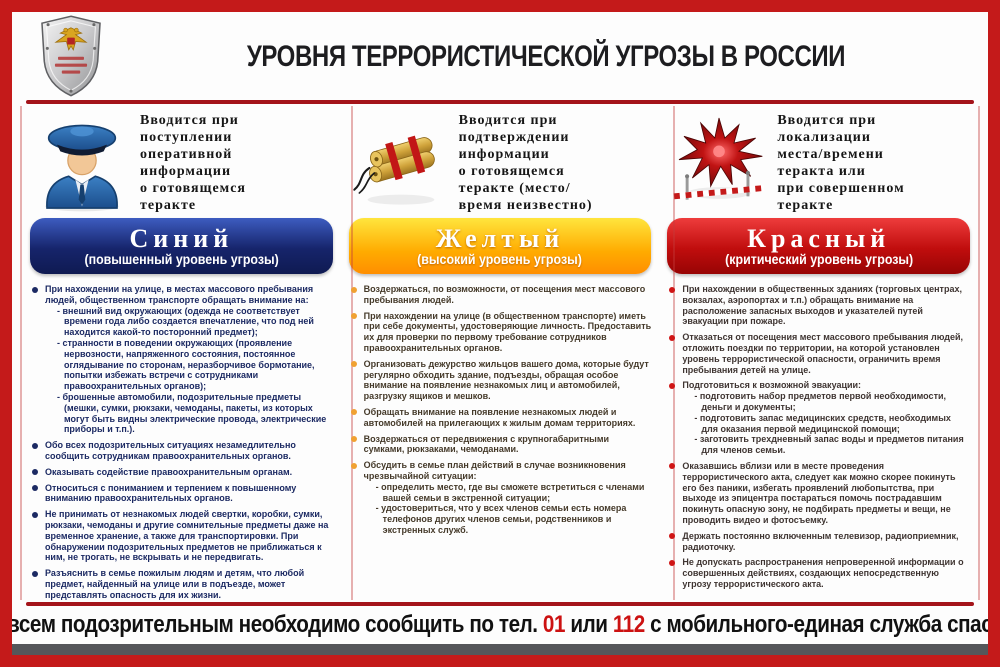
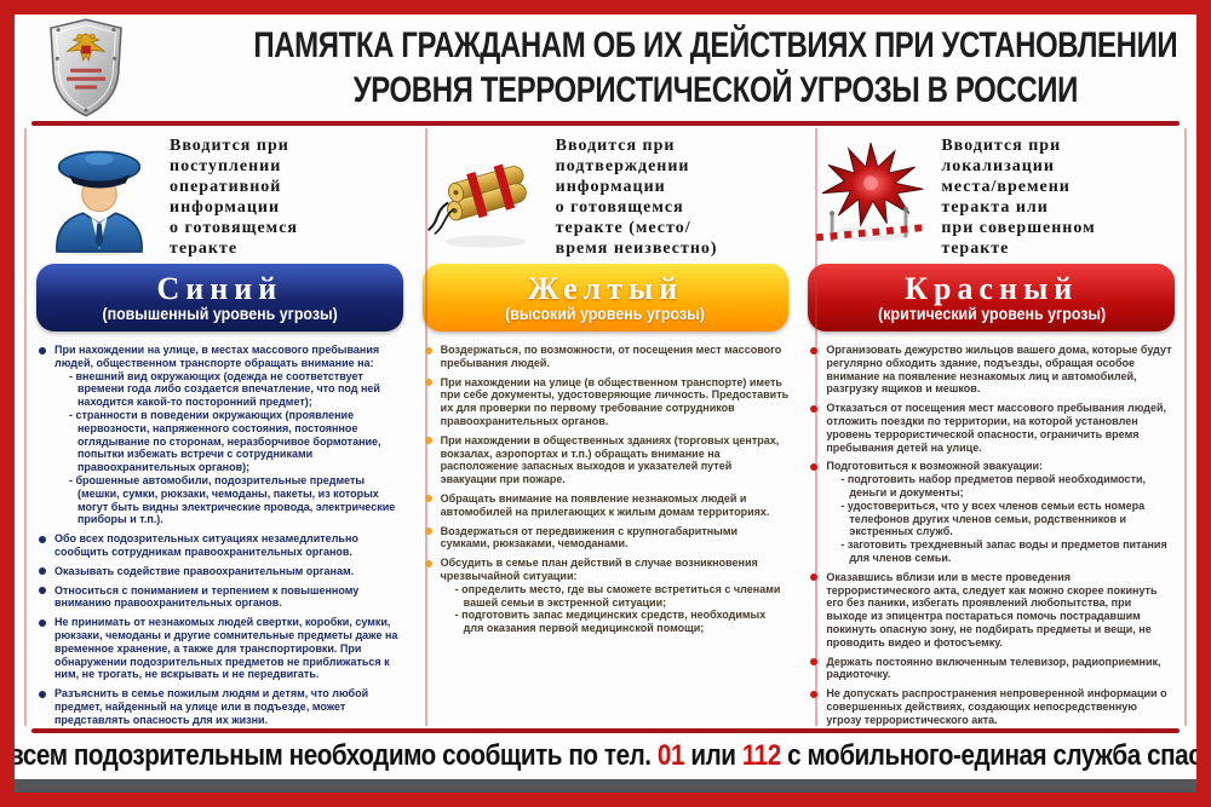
+ ПАМЯТКА ГРАЖДАНАМ ОБ ИХ ДЕЙСТВИЯХ ПРИ УСТАНОВЛЕНИИ
  УРОВНЯ ТЕРРОРИСТИЧЕСКОЙ УГРОЗЫ В РОССИИ
  Вводится при
  поступлении
  оперативной
  информации
  о готовящемся
  теракте
  Синий
  (повышенный уровень угрозы)
  При нахождении на улице, в местах массового пребывания людей, общественном транспорте обращать внимание на:
  - внешний вид окружающих (одежда не соответствует времени года либо создается впечатление, что под ней находится какой-то посторонний предмет);
  - странности в поведении окружающих (проявление нервозности, напряженного состояния, постоянное оглядывание по сторонам, неразборчивое бормотание, попытки избежать встречи с сотрудниками правоохранительных органов);
  - брошенные автомобили, подозрительные предметы (мешки, сумки, рюкзаки, чемоданы, пакеты, из которых могут быть видны электрические провода, электрические приборы и т.п.).
  Обо всех подозрительных ситуациях незамедлительно сообщить сотрудникам правоохранительных органов.
  Оказывать содействие правоохранительным органам.
  Относиться с пониманием и терпением к повышенному вниманию правоохранительных органов.
  Не принимать от незнакомых людей свертки, коробки, сумки, рюкзаки, чемоданы и другие сомнительные предметы даже на временное хранение, а также для транспортировки. При обнаружении подозрительных предметов не приближаться к ним, не трогать, не вскрывать и не передвигать.
  Разъяснить в семье пожилым людям и детям, что любой предмет, найденный на улице или в подъезде, может представлять опасность для их жизни.
  Вводится при
  подтверждении
  информации
  о готовящемся
  теракте (место/
  время неизвестно)
  Желтый
  (высокий уровень угрозы)
  Воздержаться, по возможности, от посещения мест массового пребывания людей.
  При нахождении на улице (в общественном транспорте) иметь при себе документы, удостоверяющие личность. Предоставить их для проверки по первому требование сотрудников правоохранительных органов.
- Организовать дежурство жильцов вашего дома, которые будут регулярно обходить здание, подъезды, обращая особое внимание на появление незнакомых лиц и автомобилей, разгрузку ящиков и мешков.
+ При нахождении в общественных зданиях (торговых центрах, вокзалах, аэропортах и т.п.) обращать внимание на расположение запасных выходов и указателей путей эвакуации при пожаре.
  Обращать внимание на появление незнакомых людей и автомобилей на прилегающих к жилым домам территориях.
  Воздержаться от передвижения с крупногабаритными сумками, рюкзаками, чемоданами.
  Обсудить в семье план действий в случае возникновения чрезвычайной ситуации:
  - определить место, где вы сможете встретиться с членами вашей семьи в экстренной ситуации;
- - удостовериться, что у всех членов семьи есть номера телефонов других членов семьи, родственников и экстренных служб.
+ - подготовить запас медицинских средств, необходимых для оказания первой медицинской помощи;
  Вводится при
  локализации
  места/времени
  теракта или
  при совершенном
  теракте
  Красный
  (критический уровень угрозы)
- При нахождении в общественных зданиях (торговых центрах, вокзалах, аэропортах и т.п.) обращать внимание на расположение запасных выходов и указателей путей эвакуации при пожаре.
+ Организовать дежурство жильцов вашего дома, которые будут регулярно обходить здание, подъезды, обращая особое внимание на появление незнакомых лиц и автомобилей, разгрузку ящиков и мешков.
  Отказаться от посещения мест массового пребывания людей, отложить поездки по территории, на которой установлен уровень террористической опасности, ограничить время пребывания детей на улице.
  Подготовиться к возможной эвакуации:
  - подготовить набор предметов первой необходимости, деньги и документы;
- - подготовить запас медицинских средств, необходимых для оказания первой медицинской помощи;
+ - удостовериться, что у всех членов семьи есть номера телефонов других членов семьи, родственников и экстренных служб.
  - заготовить трехдневный запас воды и предметов питания для членов семьи.
  Оказавшись вблизи или в месте проведения террористического акта, следует как можно скорее покинуть его без паники, избегать проявлений любопытства, при выходе из эпицентра постараться помочь пострадавшим покинуть опасную зону, не подбирать предметы и вещи, не проводить видео и фотосъемку.
  Держать постоянно включенным телевизор, радиоприемник, радиоточку.
  Не допускать распространения непроверенной информации о совершенных действиях, создающих непосредственную угрозу террористического акта.
  всем подозрительным необходимо сообщить по тел. 01 или 112 с мобильного-единая служба спас
